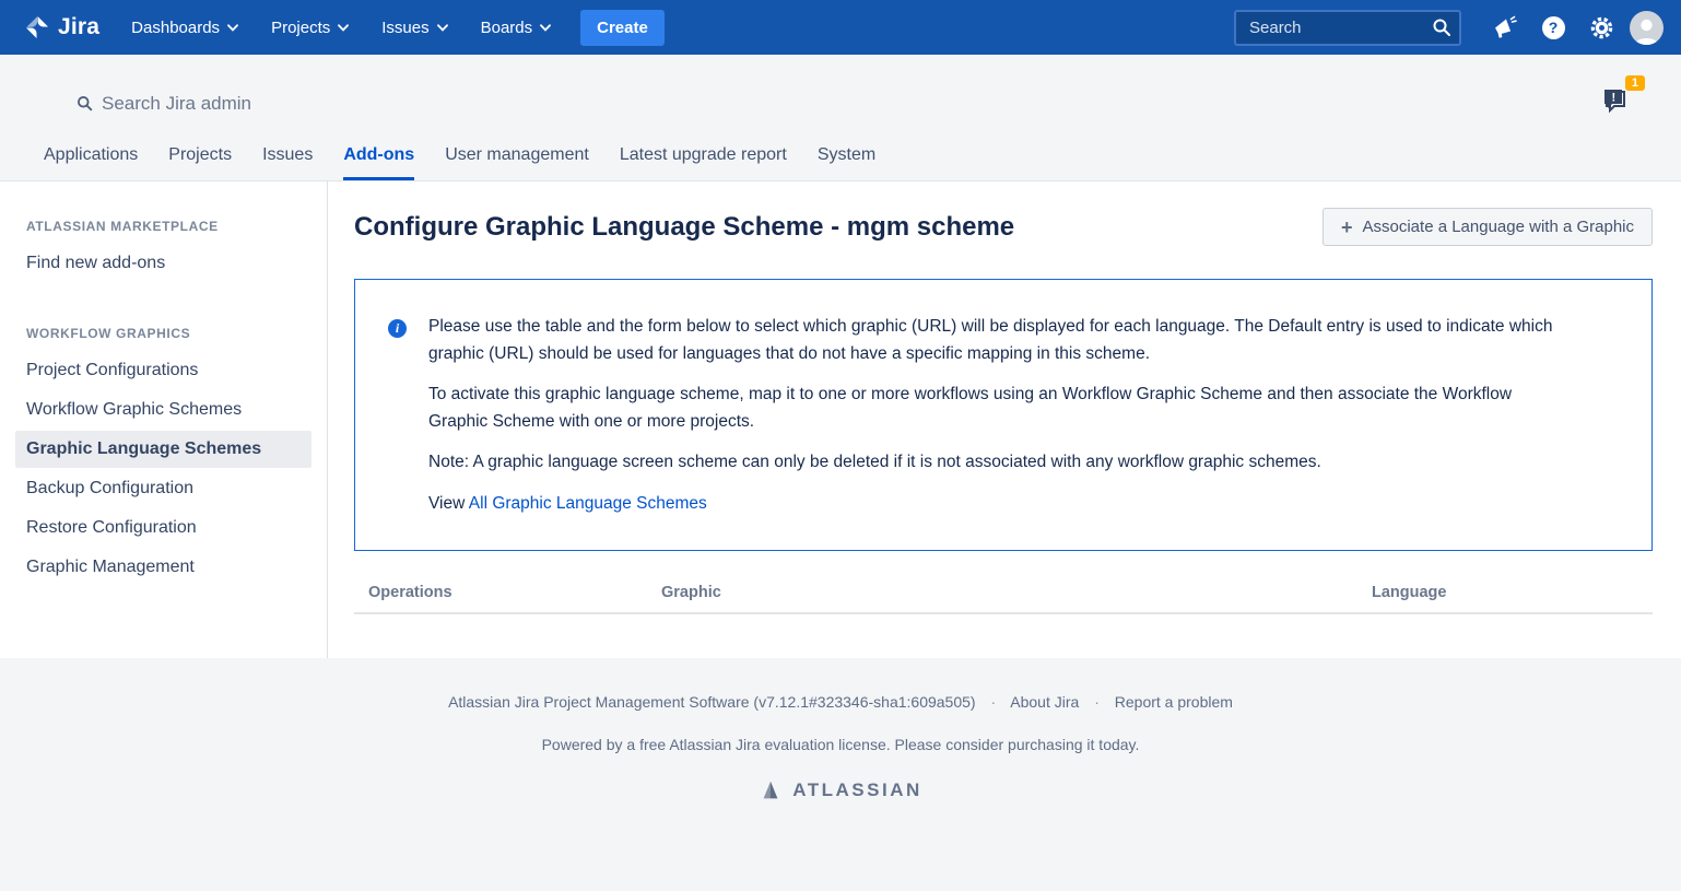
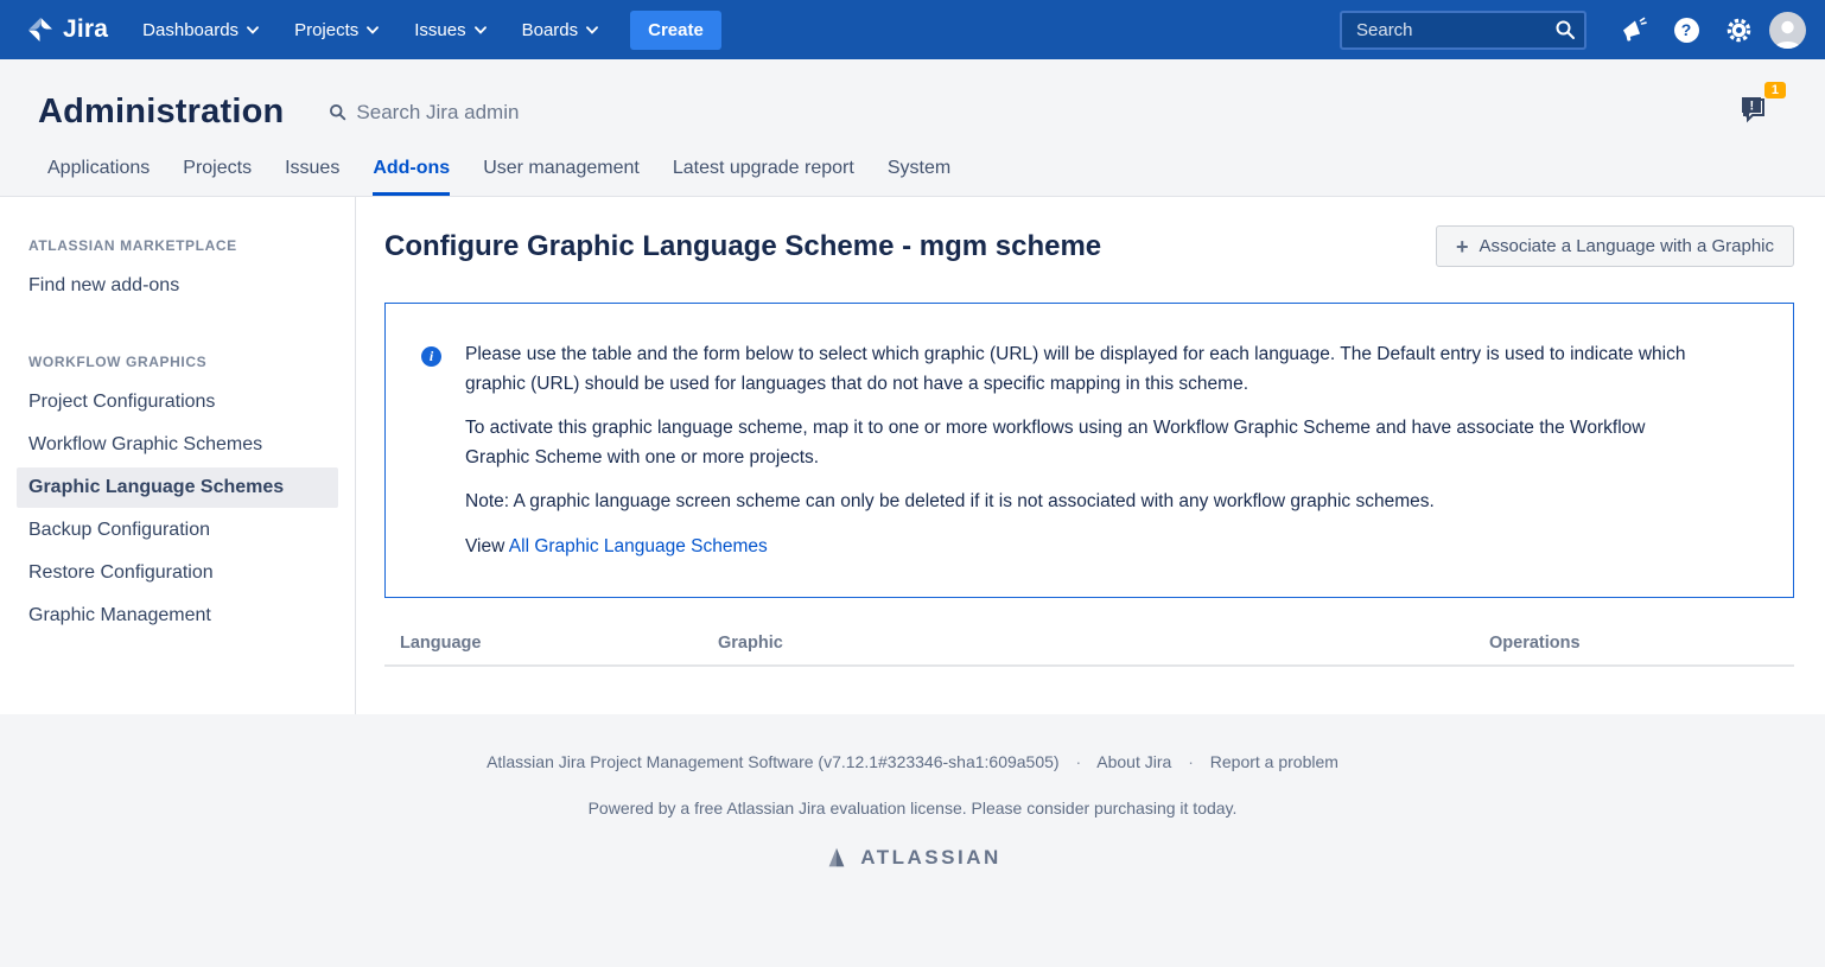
  Jira
  Dashboards
  Projects
  Issues
  Boards
  Create
  Search
  ?
+ Administration
  Search Jira admin
  !
  1
  Applications
  Projects
  Issues
  Add-ons
  User management
  Latest upgrade report
  System
  ATLASSIAN MARKETPLACE
  Find new add-ons
  WORKFLOW GRAPHICS
  Project Configurations
  Workflow Graphic Schemes
  Graphic Language Schemes
  Backup Configuration
  Restore Configuration
  Graphic Management
  Configure Graphic Language Scheme - mgm scheme
  +
  Associate a Language with a Graphic
  i
  Please use the table and the form below to select which graphic (URL) will be displayed for each language. The Default entry is used to indicate which graphic (URL) should be used for languages that do not have a specific mapping in this scheme.
- To activate this graphic language scheme, map it to one or more workflows using an Workflow Graphic Scheme and then associate the Workflow Graphic Scheme with one or more projects.
+ To activate this graphic language scheme, map it to one or more workflows using an Workflow Graphic Scheme and have associate the Workflow Graphic Scheme with one or more projects.
  Note: A graphic language screen scheme can only be deleted if it is not associated with any workflow graphic schemes.
  View All Graphic Language Schemes
- Operations
+ Language
  Graphic
- Language
+ Operations
  Atlassian Jira Project Management Software (v7.12.1#323346-sha1:609a505) · About Jira · Report a problem
  Powered by a free Atlassian Jira evaluation license. Please consider purchasing it today.
  ATLASSIAN
